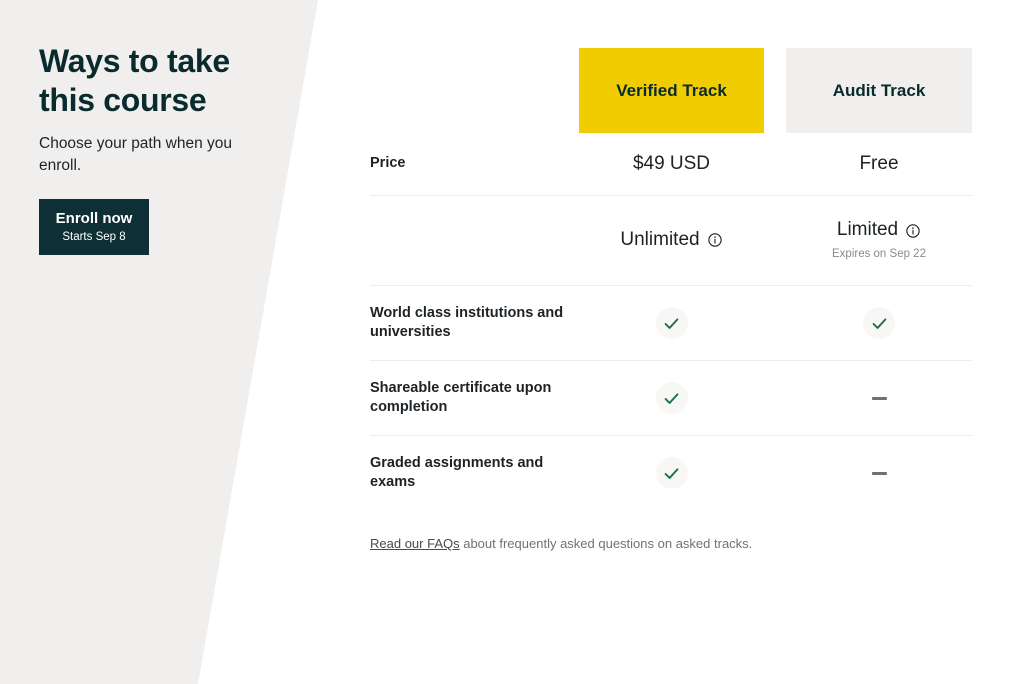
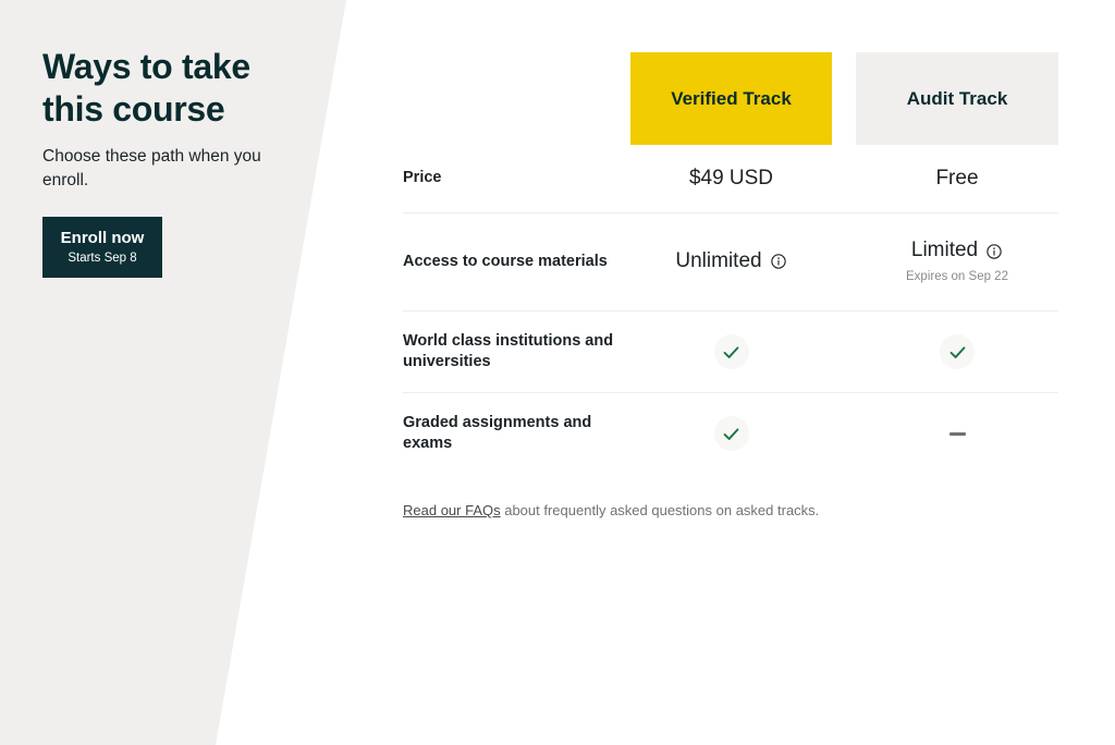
  Ways to take this course
- Choose your path when you enroll.
+ Choose these path when you enroll.
  Enroll now
  Starts Sep 8
  Verified Track
  Audit Track
  Price
  $49 USD
  Free
+ Access to course materials
  Unlimited
  Limited
  Expires on Sep 22
  World class institutions and universities
- Shareable certificate upon completion
  Graded assignments and exams
  Read our FAQs about frequently asked questions on asked tracks.
